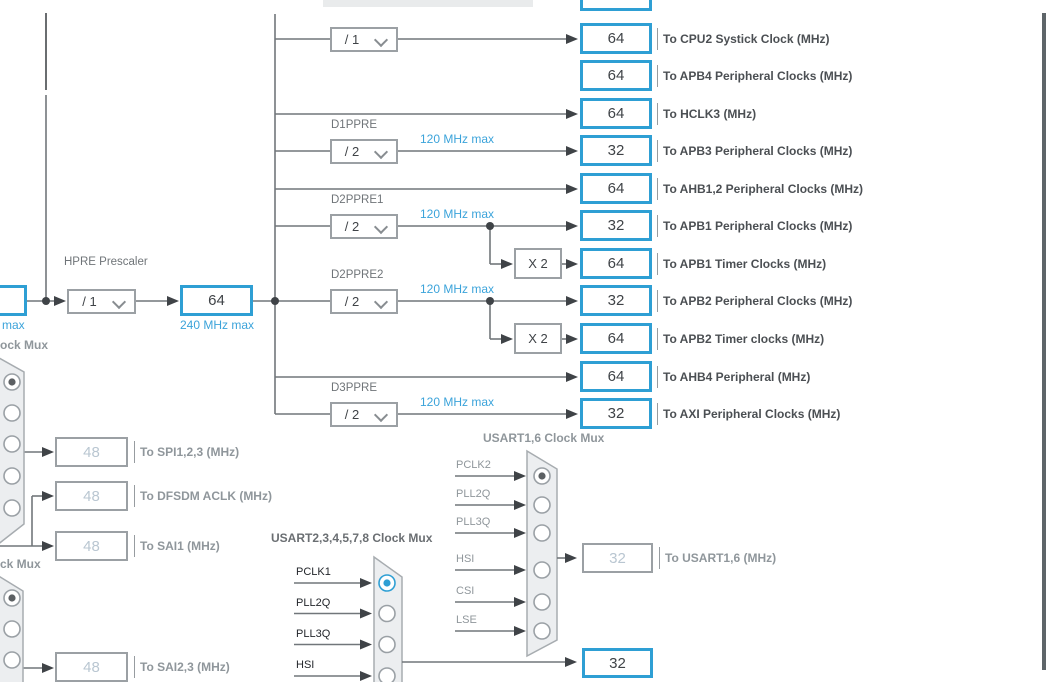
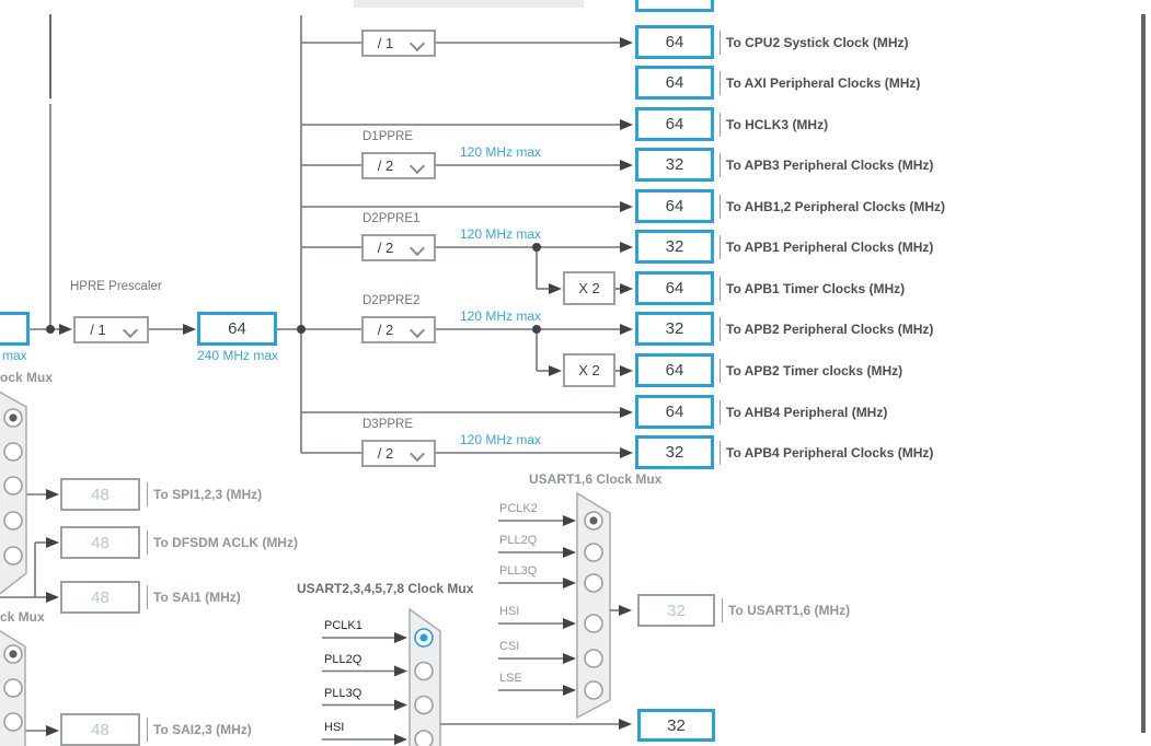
  64
  To CPU2 Systick Clock (MHz)
  64
- To APB4 Peripheral Clocks (MHz)
+ To AXI Peripheral Clocks (MHz)
  64
  To HCLK3 (MHz)
  32
  To APB3 Peripheral Clocks (MHz)
  64
  To AHB1,2 Peripheral Clocks (MHz)
  32
  To APB1 Peripheral Clocks (MHz)
  64
  To APB1 Timer Clocks (MHz)
  32
  To APB2 Peripheral Clocks (MHz)
  64
  To APB2 Timer clocks (MHz)
  64
  To AHB4 Peripheral (MHz)
  32
- To AXI Peripheral Clocks (MHz)
+ To APB4 Peripheral Clocks (MHz)
  / 1
  D1PPRE
  120 MHz max
  / 2
  D2PPRE1
  120 MHz max
  / 2
  D2PPRE2
  120 MHz max
  / 2
  D3PPRE
  120 MHz max
  / 2
  X 2
  X 2
  HPRE Prescaler
  / 1
  64
  240 MHz max
  max
  ock Mux
  ck Mux
  48
  To SPI1,2,3 (MHz)
  48
  To DFSDM ACLK (MHz)
  48
  To SAI1 (MHz)
  48
  To SAI2,3 (MHz)
  USART1,6 Clock Mux
  PCLK2
  PLL2Q
  PLL3Q
  HSI
  CSI
  LSE
  32
  To USART1,6 (MHz)
  USART2,3,4,5,7,8 Clock Mux
  PCLK1
  PLL2Q
  PLL3Q
  HSI
  32
